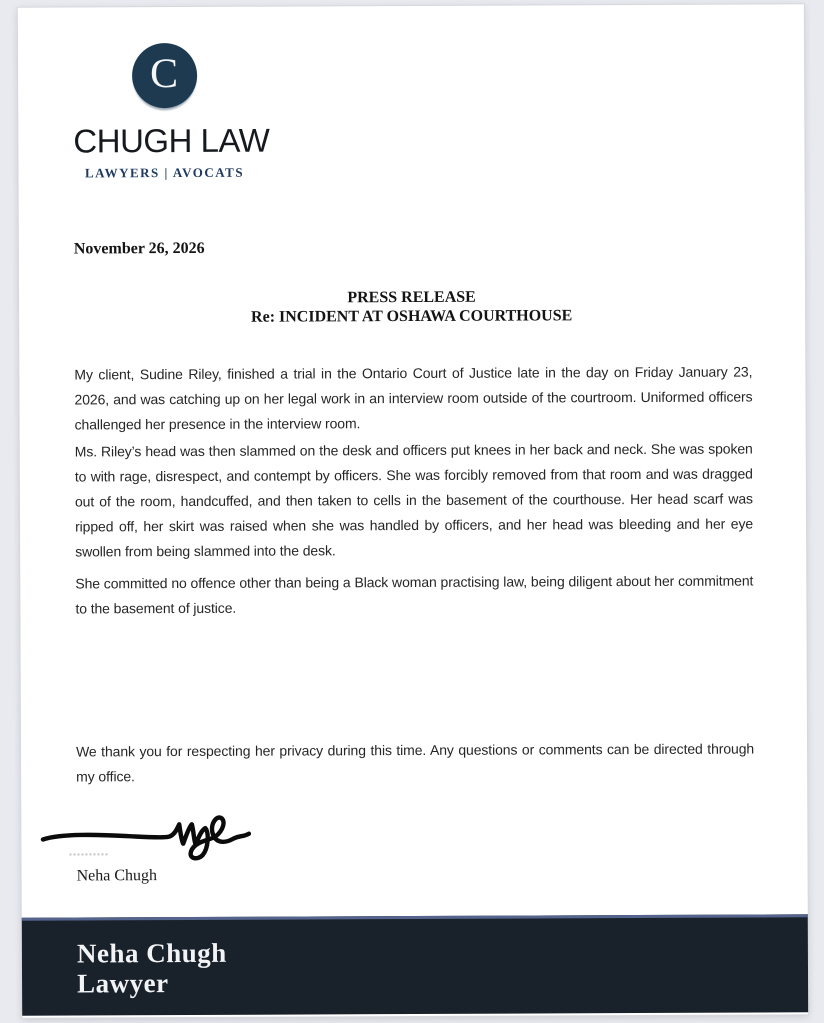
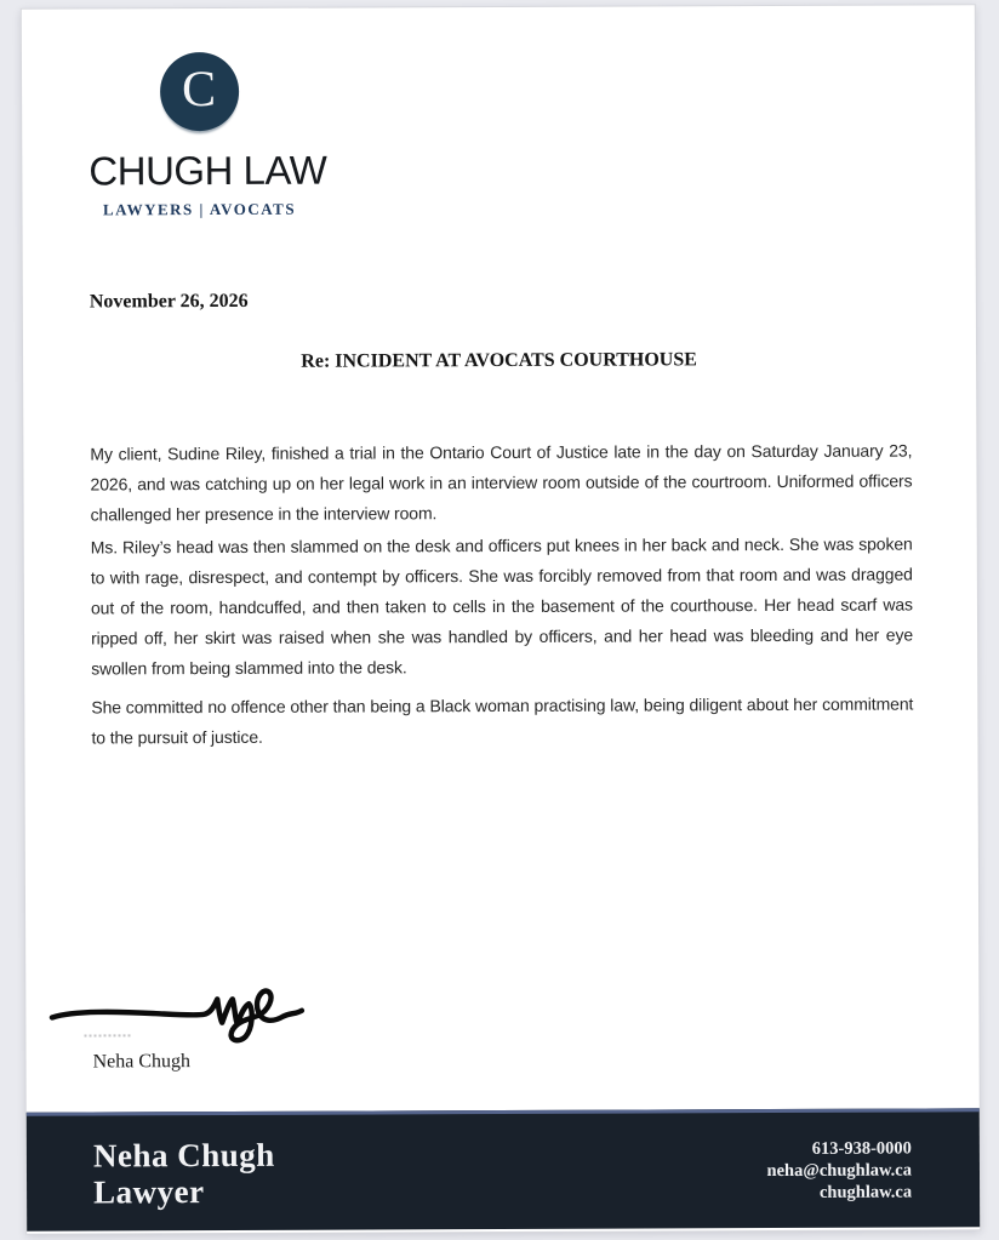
  C
  CHUGH LAW
  LAWYERS | AVOCATS
  November 26, 2026
- PRESS RELEASE
- Re: INCIDENT AT OSHAWA COURTHOUSE
+ Re: INCIDENT AT AVOCATS COURTHOUSE
- My client, Sudine Riley, finished a trial in the Ontario Court of Justice late in the day on Friday January 23, 2026, and was catching up on her legal work in an interview room outside of the courtroom. Uniformed officers challenged her presence in the interview room.
+ My client, Sudine Riley, finished a trial in the Ontario Court of Justice late in the day on Saturday January 23, 2026, and was catching up on her legal work in an interview room outside of the courtroom. Uniformed officers challenged her presence in the interview room.
  Ms. Riley’s head was then slammed on the desk and officers put knees in her back and neck. She was spoken to with rage, disrespect, and contempt by officers. She was forcibly removed from that room and was dragged out of the room, handcuffed, and then taken to cells in the basement of the courthouse. Her head scarf was ripped off, her skirt was raised when she was handled by officers, and her head was bleeding and her eye swollen from being slammed into the desk.
- She committed no offence other than being a Black woman practising law, being diligent about her commitment to the basement of justice.
+ She committed no offence other than being a Black woman practising law, being diligent about her commitment to the pursuit of justice.
- We thank you for respecting her privacy during this time. Any questions or comments can be directed through my office.
  Neha Chugh
  Neha Chugh
  Lawyer
+ 613-938-0000
+ neha@chughlaw.ca
+ chughlaw.ca
